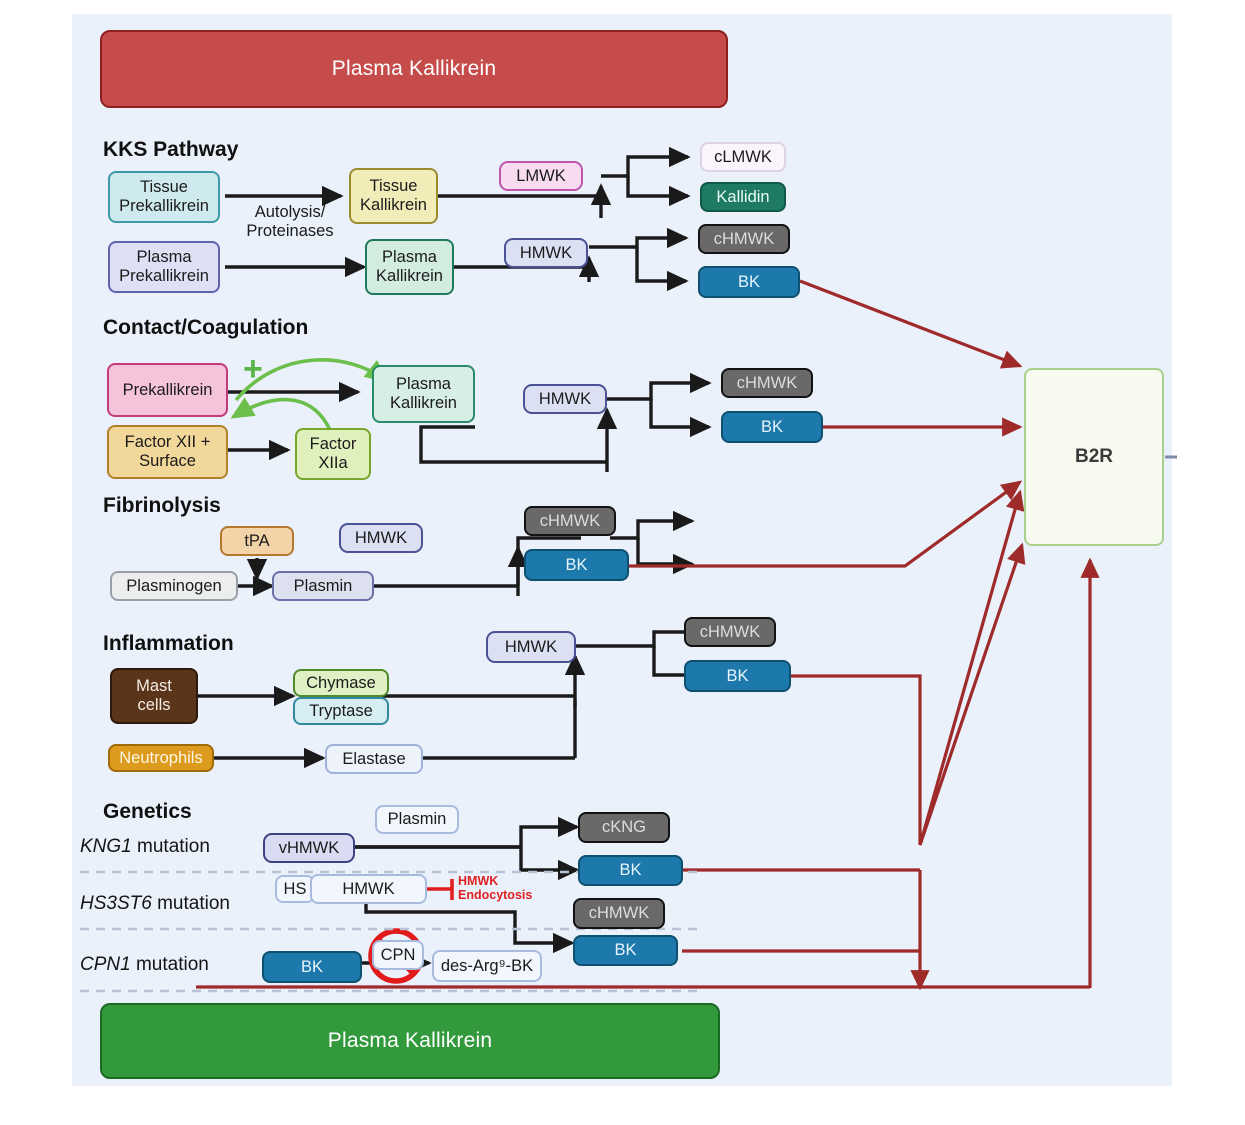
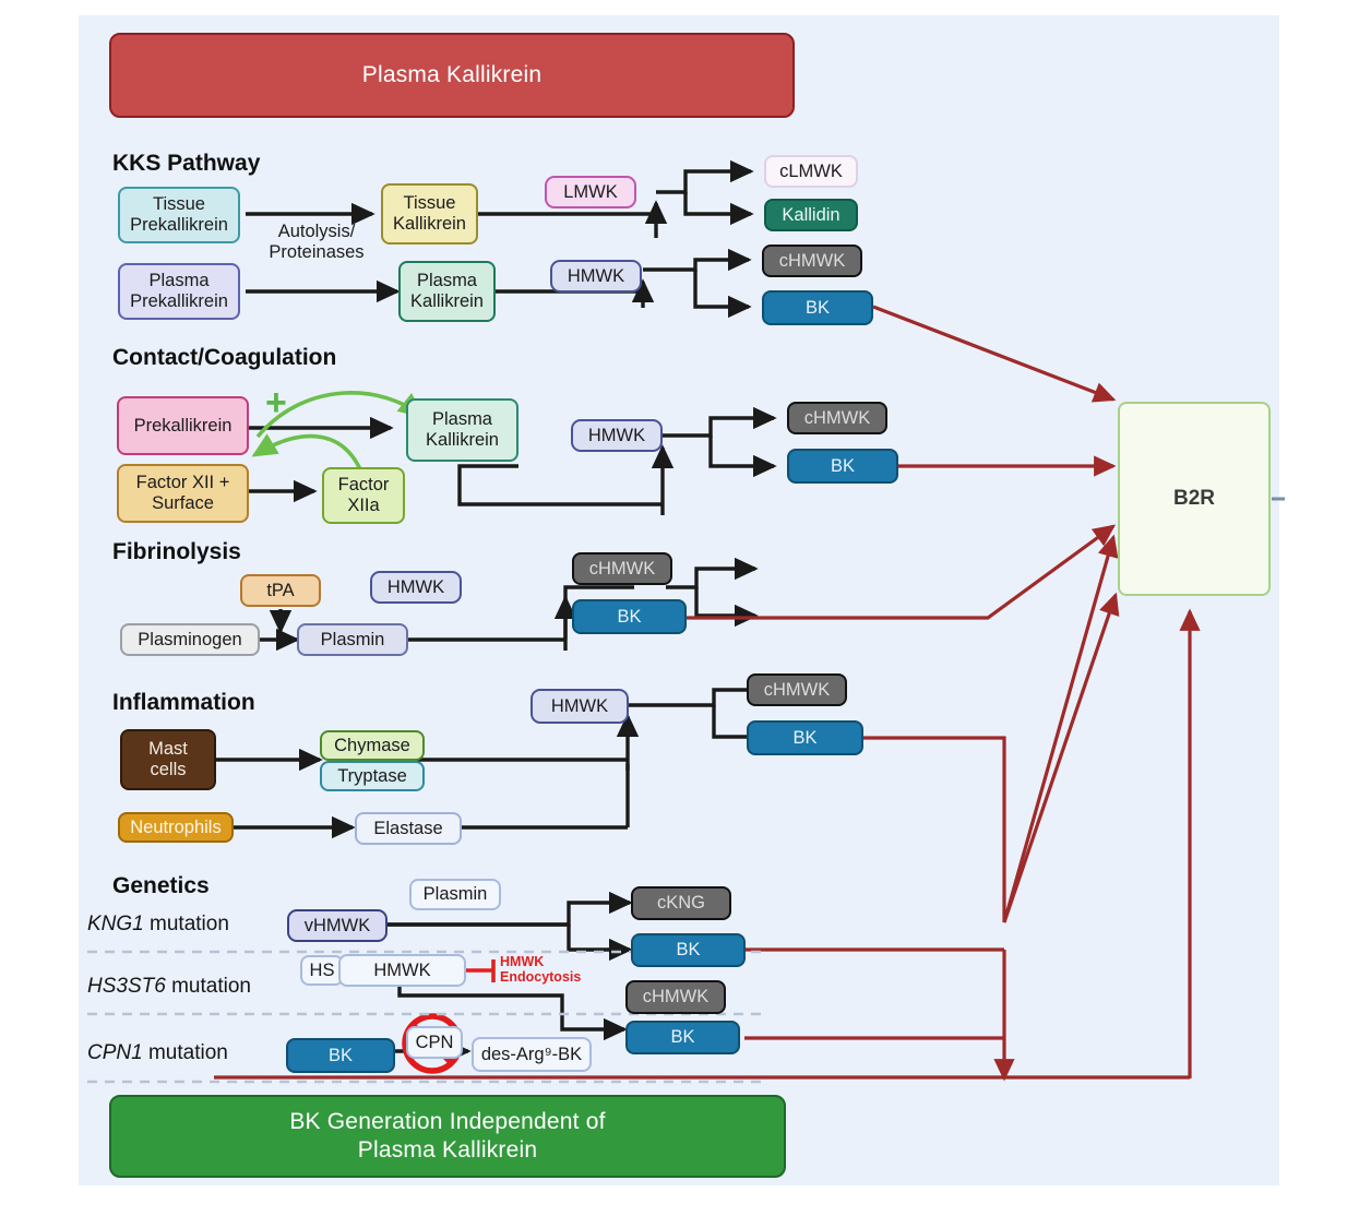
  Plasma Kallikrein
  KKS Pathway
  Tissue
  Prekallikrein
  Plasma
  Prekallikrein
  Autolysis/
  Proteinases
  Tissue
  Kallikrein
  Plasma
  Kallikrein
  LMWK
  HMWK
  cLMWK
  Kallidin
  cHMWK
  BK
  Contact/Coagulation
  Prekallikrein
  Factor XII +
  Surface
  Factor
  XIIa
  Plasma
  Kallikrein
  +
  HMWK
  cHMWK
  BK
  Fibrinolysis
  tPA
  Plasminogen
  Plasmin
  HMWK
  cHMWK
  BK
  Inflammation
  Mast
  cells
  Chymase
  Tryptase
  Neutrophils
  Elastase
  HMWK
  cHMWK
  BK
  Genetics
  KNG1 mutation
  HS3ST6 mutation
  CPN1 mutation
  Plasmin
  vHMWK
  cKNG
  BK
  HS
  HMWK
  HMWK
  Endocytosis
  cHMWK
  BK
  BK
  CPN
  des-Arg⁹-BK
  B2R
+ BK Generation Independent of
  Plasma Kallikrein
